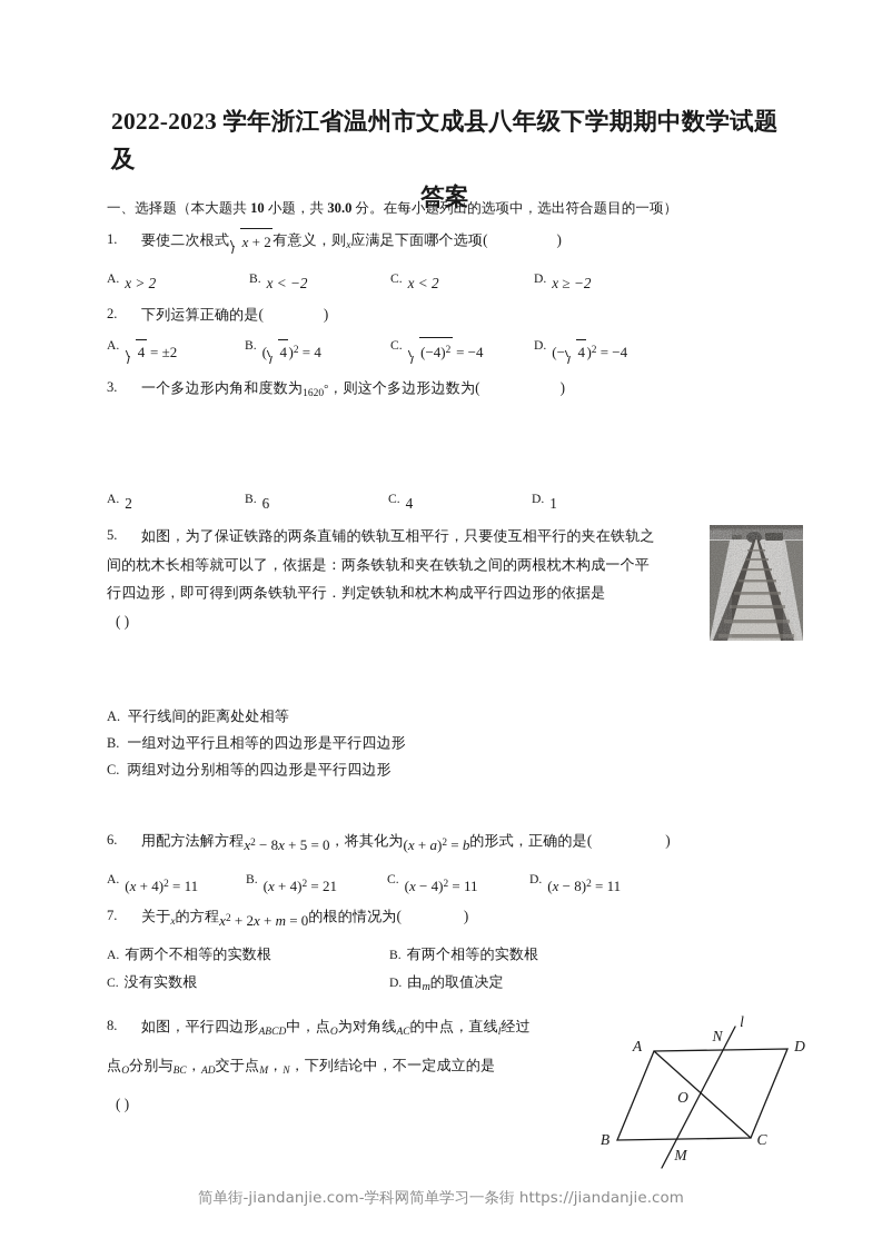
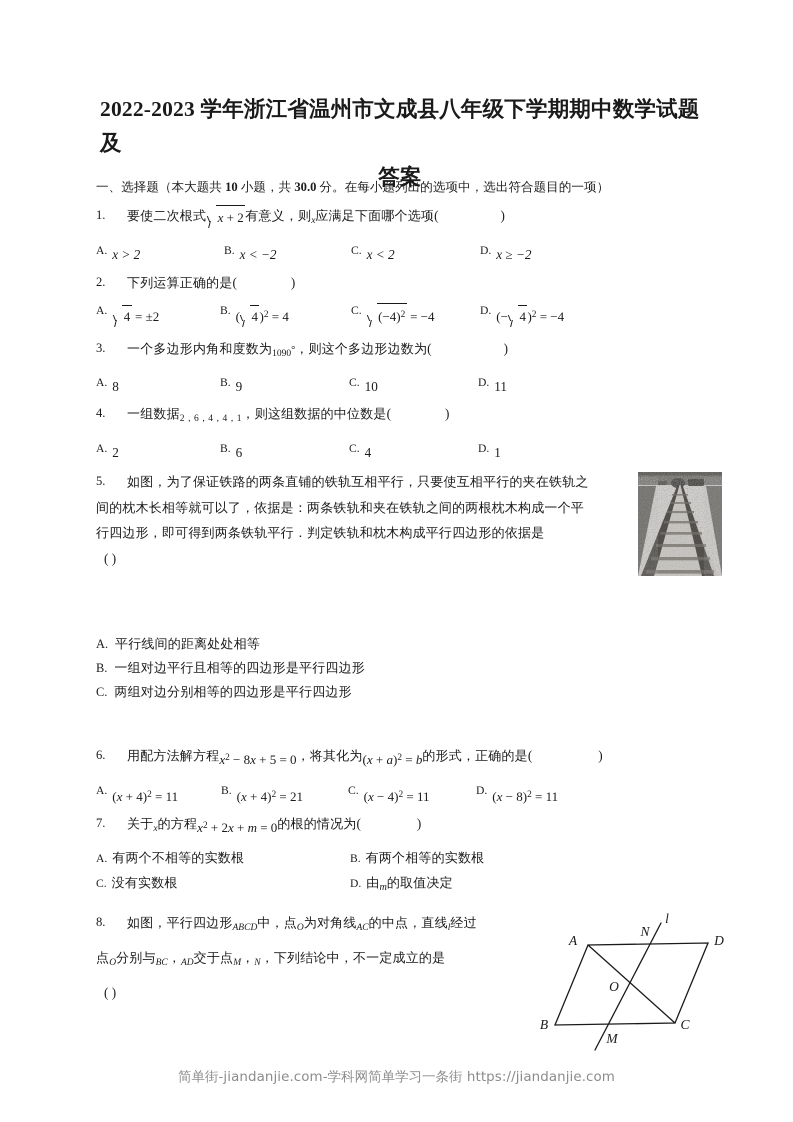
  2022-2023 学年浙江省温州市文成县八年级下学期期中数学试题及
  答案
  一、选择题（本大题共 10 小题，共 30.0 分。在每小题列出的选项中，选出符合题目的一项）
  1.
  要使二次根式 x + 2有意义，则x应满足下面哪个选项( )
  A. x > 2
  B. x < −2
  C. x < 2
  D. x ≥ −2
  2.
  下列运算正确的是( )
  A. 4 = ±2
  B. ( 4)2 = 4
  C. (−4)2 = −4
  D. (− 4)2 = −4
  3.
- 一个多边形内角和度数为1620°，则这个多边形边数为( )
+ 一个多边形内角和度数为1090°，则这个多边形边数为( )
+ A. 8
+ B. 9
+ C. 10
+ D. 11
+ 4.
+ 一组数据2，6，4，4，1，则这组数据的中位数是( )
  A. 2
  B. 6
  C. 4
  D. 1
  5.
  如图，为了保证铁路的两条直铺的铁轨互相平行，只要使互相平行的夹在铁轨之
  间的枕木长相等就可以了，依据是：两条铁轨和夹在铁轨之间的两根枕木构成一个平
  行四边形，即可得到两条铁轨平行．判定铁轨和枕木构成平行四边形的依据是
  ( )
  A. 平行线间的距离处处相等
  B. 一组对边平行且相等的四边形是平行四边形
  C. 两组对边分别相等的四边形是平行四边形
  6.
  用配方法解方程x2 − 8x + 5 = 0，将其化为(x + a)2 = b的形式，正确的是( )
  A. (x + 4)2 = 11
  B. (x + 4)2 = 21
  C. (x − 4)2 = 11
  D. (x − 8)2 = 11
  7.
  关于x的方程x2 + 2x + m = 0的根的情况为( )
  A. 有两个不相等的实数根
  B. 有两个相等的实数根
  C. 没有实数根
  D. 由m的取值决定
  8.
  如图，平行四边形ABCD中，点O为对角线AC的中点，直线l经过
  点O分别与BC，AD交于点M，N，下列结论中，不一定成立的是
  ( )
  A
  B
  C
  D
  M
  N
  O
  l
  简单街-jiandanjie.com-学科网简单学习一条街 https://jiandanjie.com
